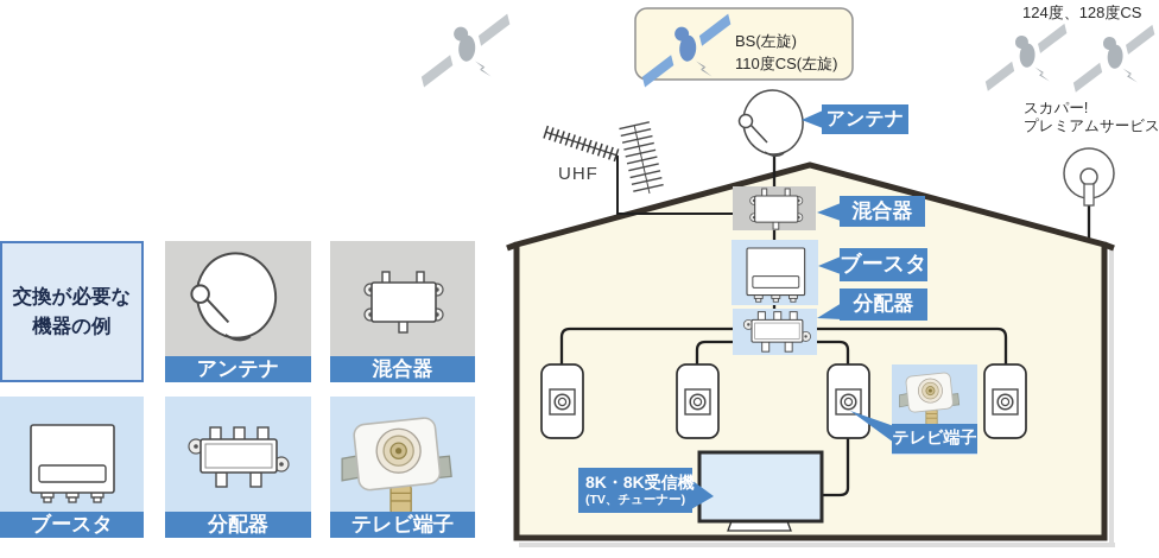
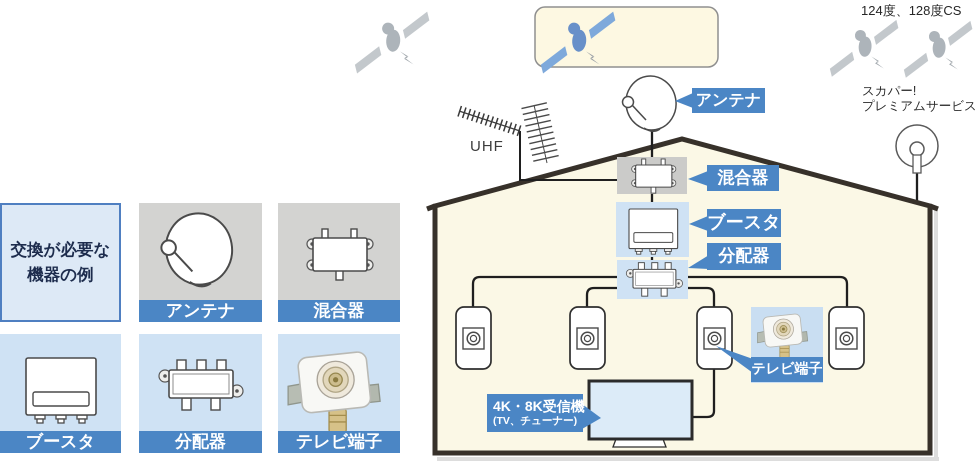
- BS(左旋)
- 110度CS(左旋)
  124度、128度CS
  スカパー!
  プレミアムサービス
  UHF
  アンテナ
  混合器
  ブースタ
  分配器
  テレビ端子
- 8K・8K受信機
+ 4K・8K受信機
  (TV、チューナー)
  交換が必要な
  機器の例
  アンテナ
  混合器
  ブースタ
  分配器
  テレビ端子
